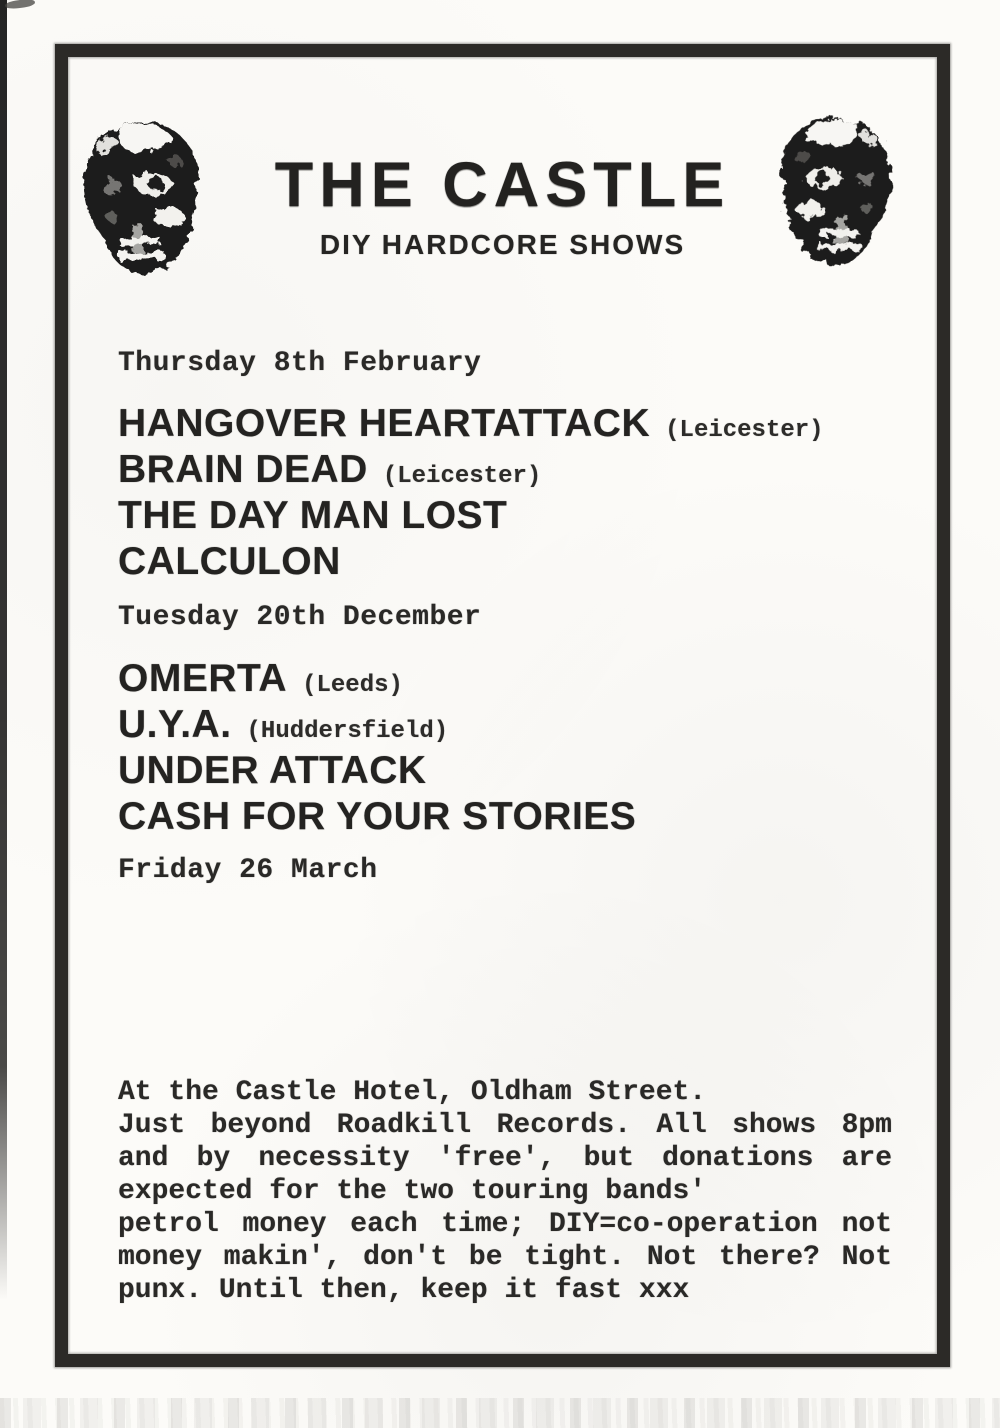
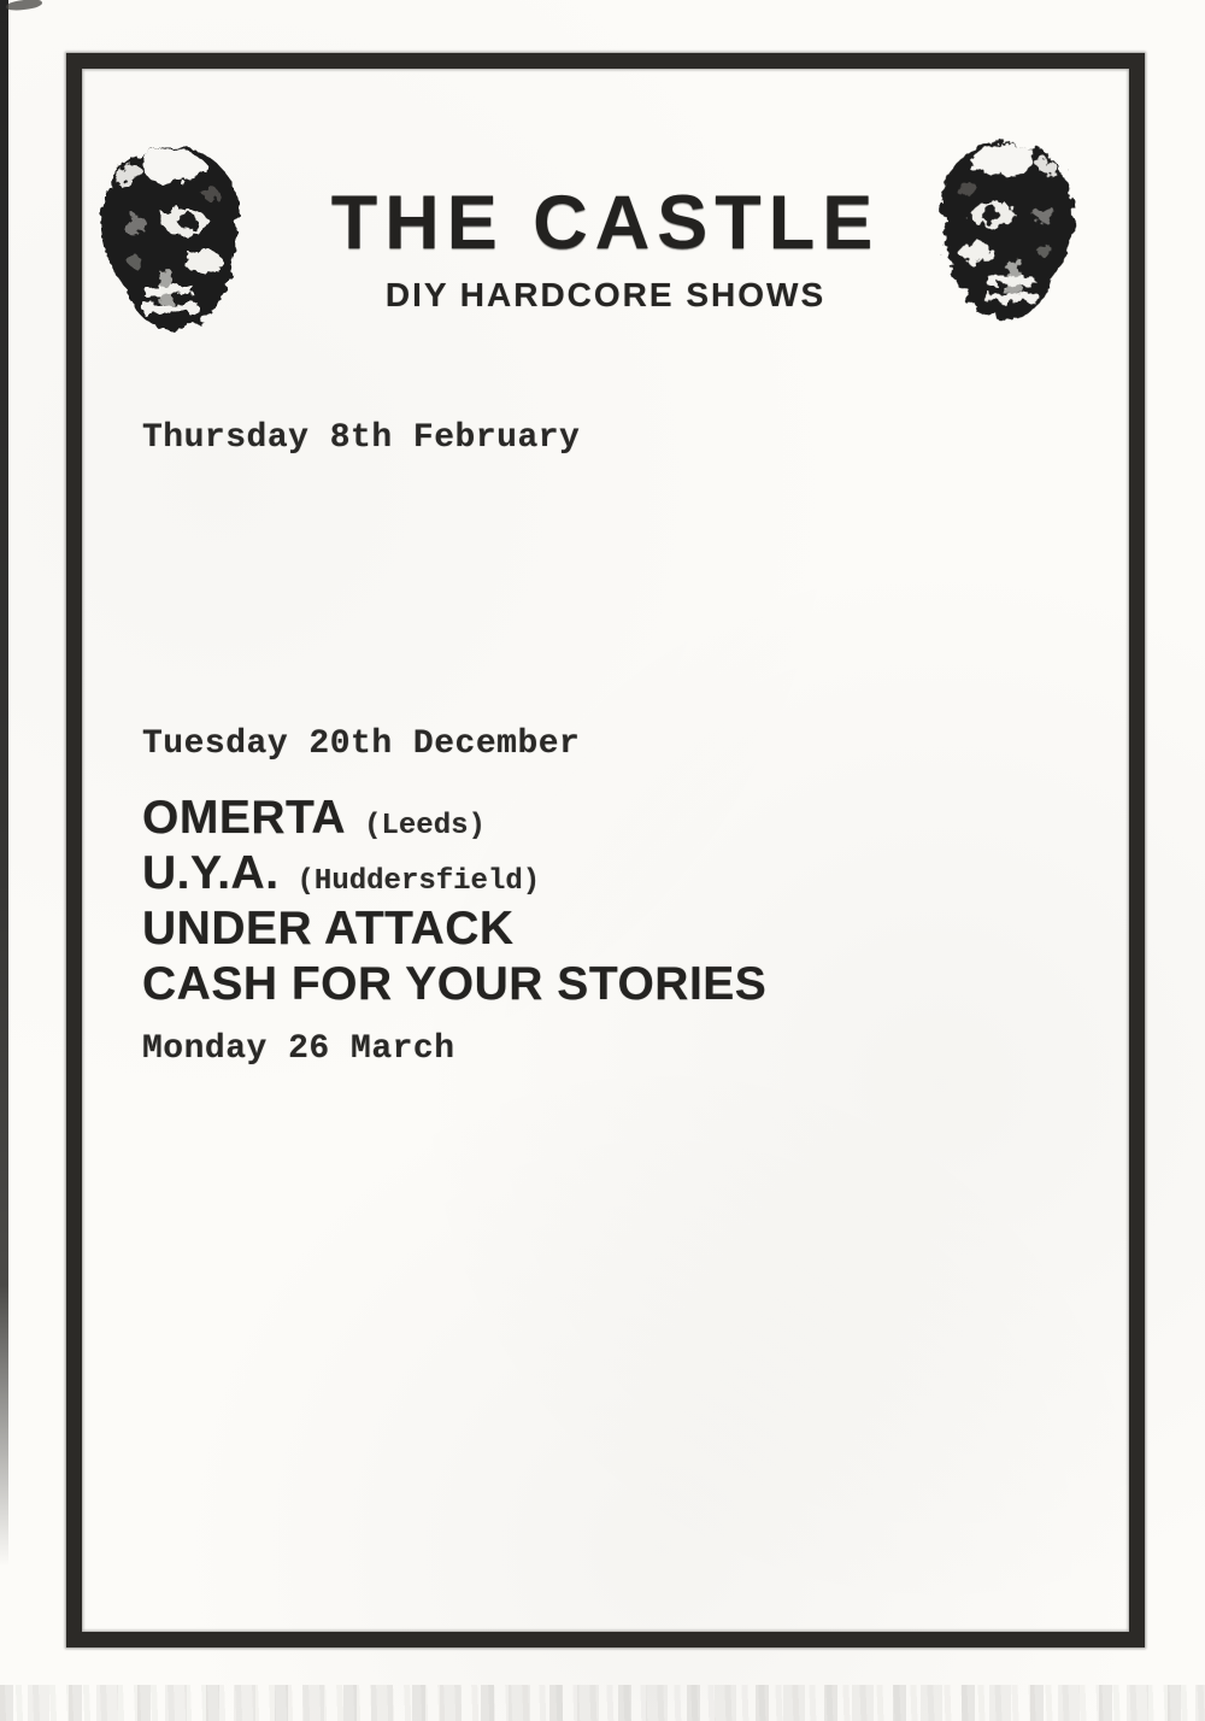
  THE CASTLE
  DIY HARDCORE SHOWS
  Thursday 8th February
- HANGOVER HEARTATTACK (Leicester)
- BRAIN DEAD (Leicester)
- THE DAY MAN LOST
- CALCULON
  Tuesday 20th December
  OMERTA (Leeds)
  U.Y.A. (Huddersfield)
  UNDER ATTACK
  CASH FOR YOUR STORIES
- Friday 26 March
+ Monday 26 March
- At the Castle Hotel, Oldham Street.
- Just beyond Roadkill Records. All shows 8pm
- and by necessity 'free', but donations are
- expected for the two touring bands'
- petrol money each time; DIY=co-operation not
- money makin', don't be tight. Not there? Not
- punx. Until then, keep it fast xxx
